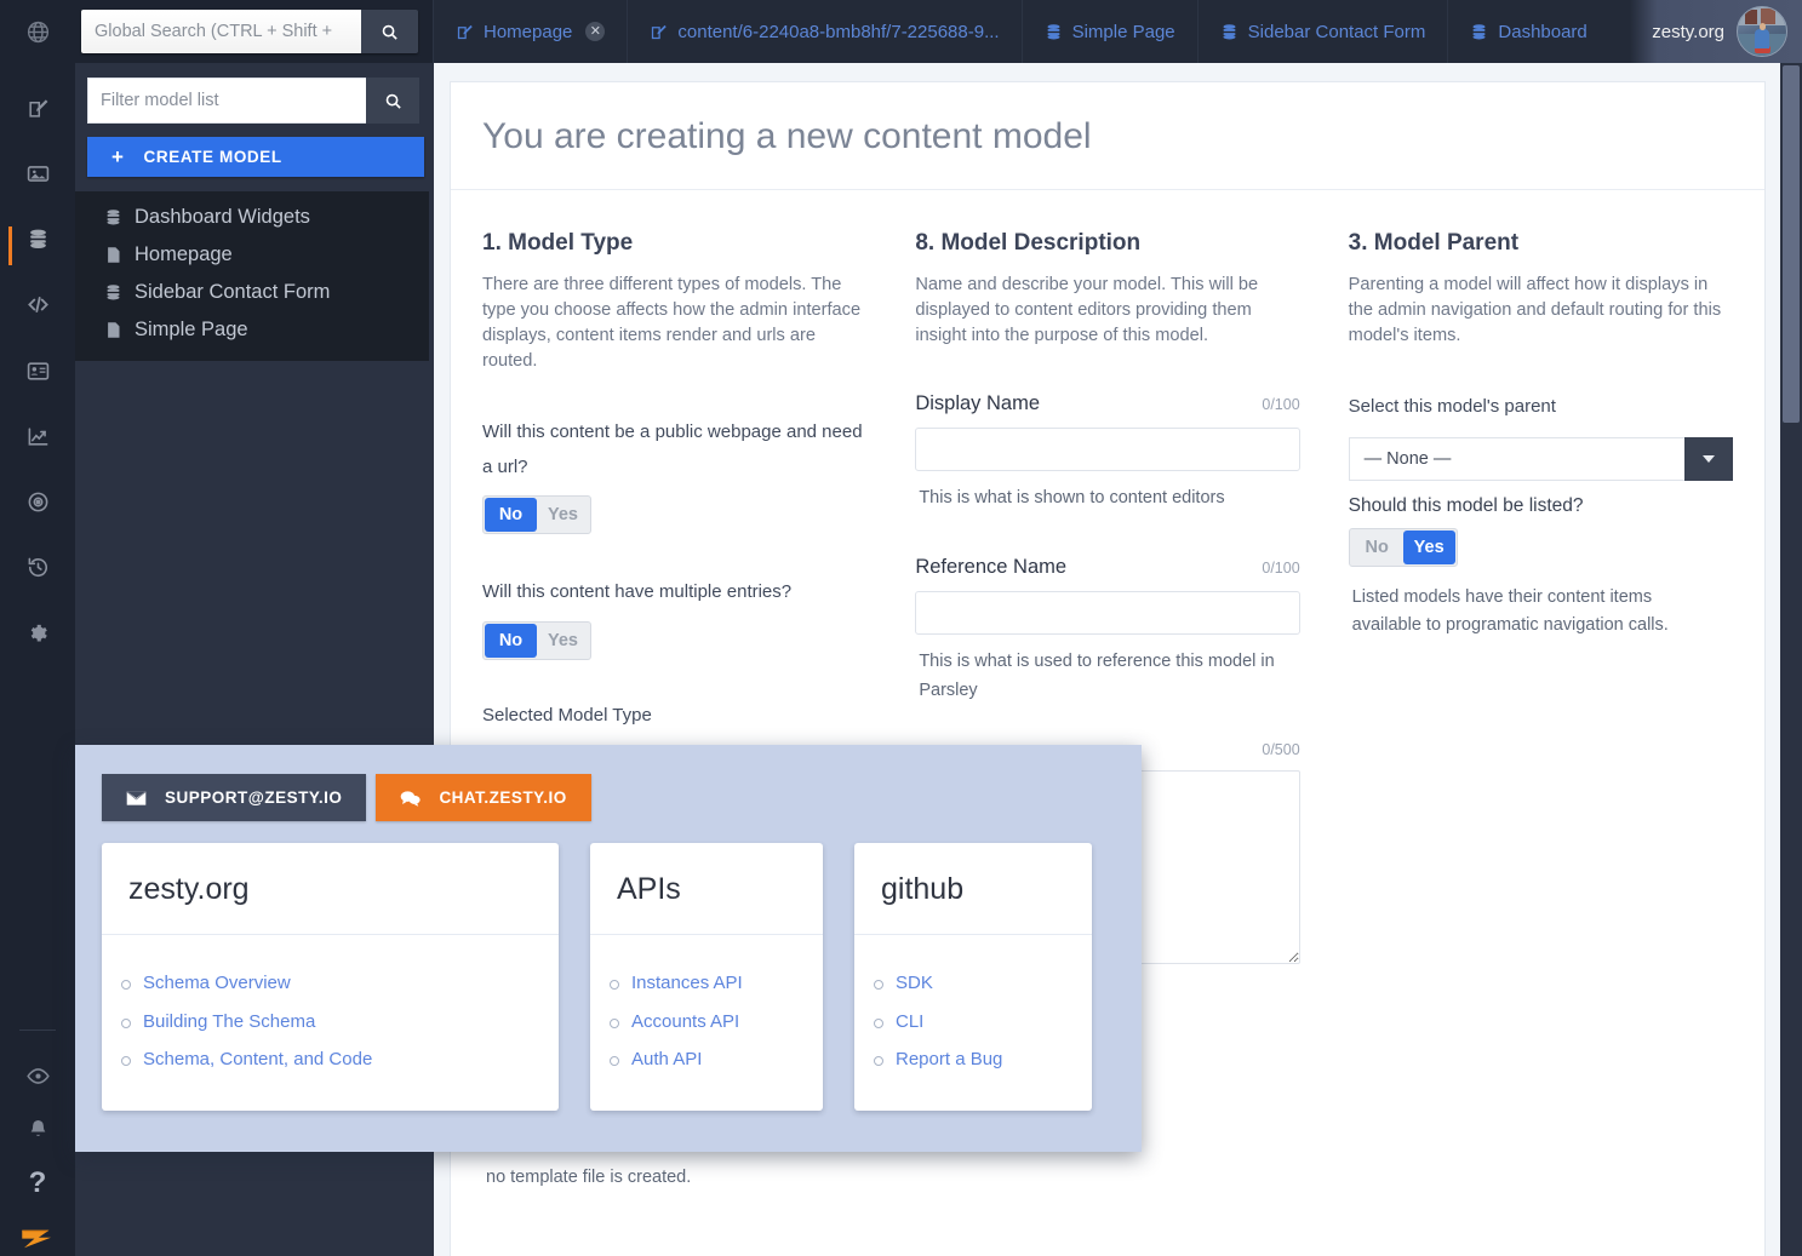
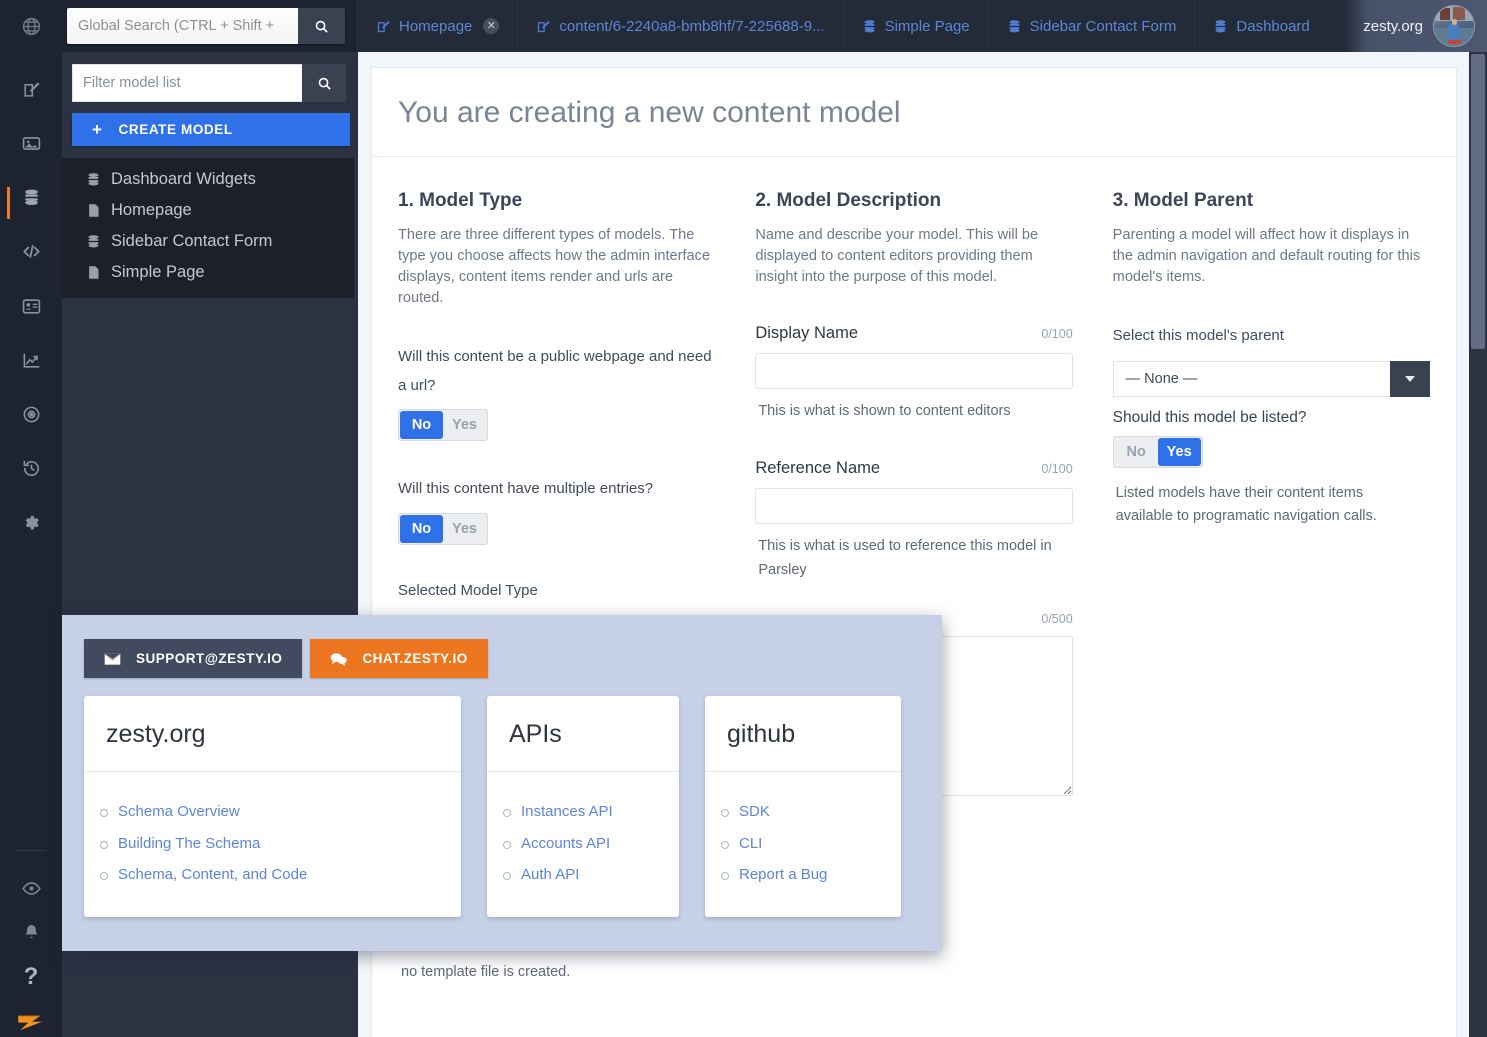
  Global Search (CTRL + Shift +
  Homepage
  ✕
  content/6-2240a8-bmb8hf/7-225688-9...
  Simple Page
  Sidebar Contact Form
  Dashboard
  zesty.org
  ?
  Filter model list
  +
  CREATE MODEL
  Dashboard Widgets
  Homepage
  Sidebar Contact Form
  Simple Page
  You are creating a new content model
  1. Model Type
  There are three different types of models. The type you choose affects how the admin interface displays, content items render and urls are routed.
  Will this content be a public webpage and need a url?
  No
  Yes
  Will this content have multiple entries?
  No
  Yes
  Selected Model Type
  no template file is created.
- 8. Model Description
+ 2. Model Description
  Name and describe your model. This will be displayed to content editors providing them insight into the purpose of this model.
  Display Name
  0/100
  This is what is shown to content editors
  Reference Name
  0/100
  This is what is used to reference this model in Parsley
  0/500
  3. Model Parent
  Parenting a model will affect how it displays in the admin navigation and default routing for this model's items.
  Select this model's parent
  — None —
  Should this model be listed?
  No
  Yes
  Listed models have their content items available to programatic navigation calls.
  SUPPORT@ZESTY.IO
  CHAT.ZESTY.IO
  zesty.org
  Schema Overview
  Building The Schema
  Schema, Content, and Code
  APIs
  Instances API
  Accounts API
  Auth API
  github
  SDK
  CLI
  Report a Bug
